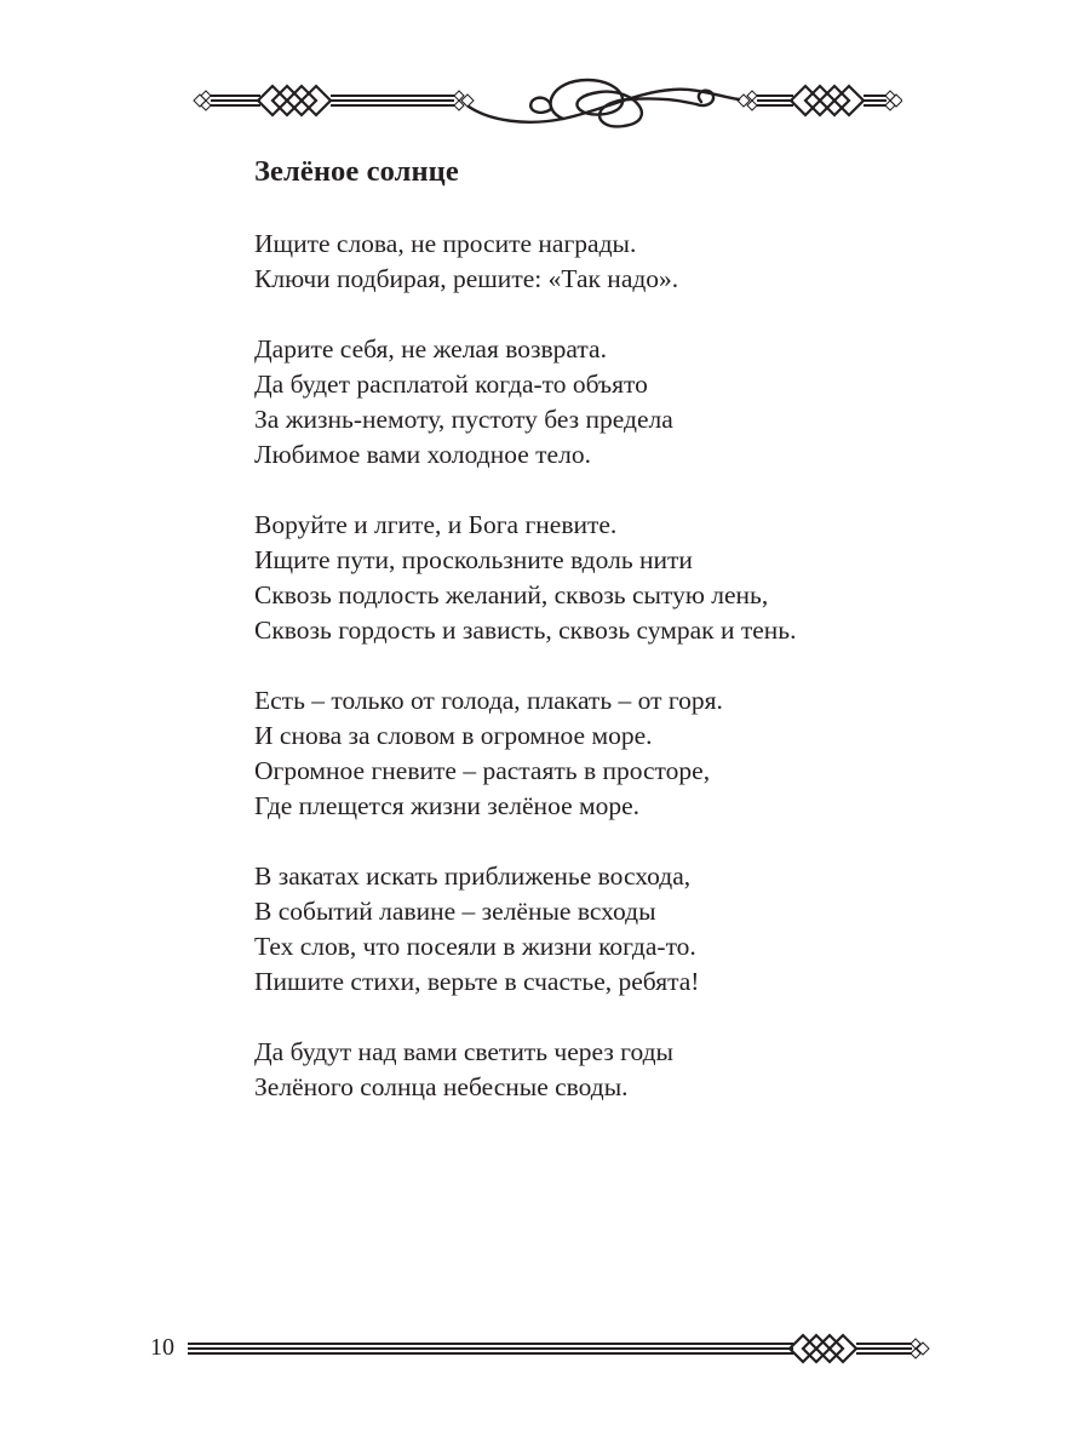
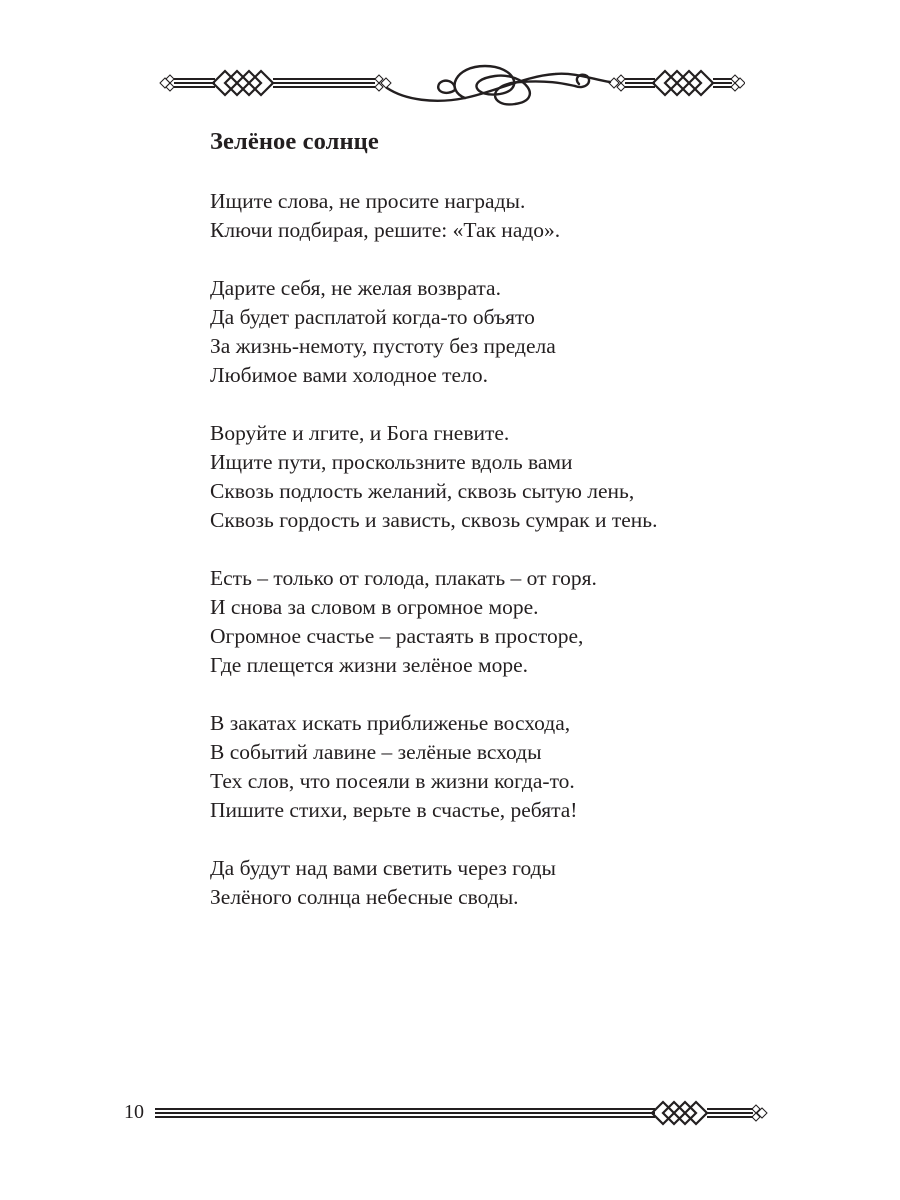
  Зелёное солнце
  Ищите слова, не просите награды.
  Ключи подбирая, решите: «Так надо».
  Дарите себя, не желая возврата.
  Да будет расплатой когда-то объято
  За жизнь-немоту, пустоту без предела
  Любимое вами холодное тело.
  Воруйте и лгите, и Бога гневите.
- Ищите пути, проскользните вдоль нити
+ Ищите пути, проскользните вдоль вами
  Сквозь подлость желаний, сквозь сытую лень,
  Сквозь гордость и зависть, сквозь сумрак и тень.
  Есть – только от голода, плакать – от горя.
  И снова за словом в огромное море.
- Огромное гневите – растаять в просторе,
+ Огромное счастье – растаять в просторе,
  Где плещется жизни зелёное море.
  В закатах искать приближенье восхода,
  В событий лавине – зелёные всходы
  Тех слов, что посеяли в жизни когда-то.
  Пишите стихи, верьте в счастье, ребята!
  Да будут над вами светить через годы
  Зелёного солнца небесные своды.
  10
